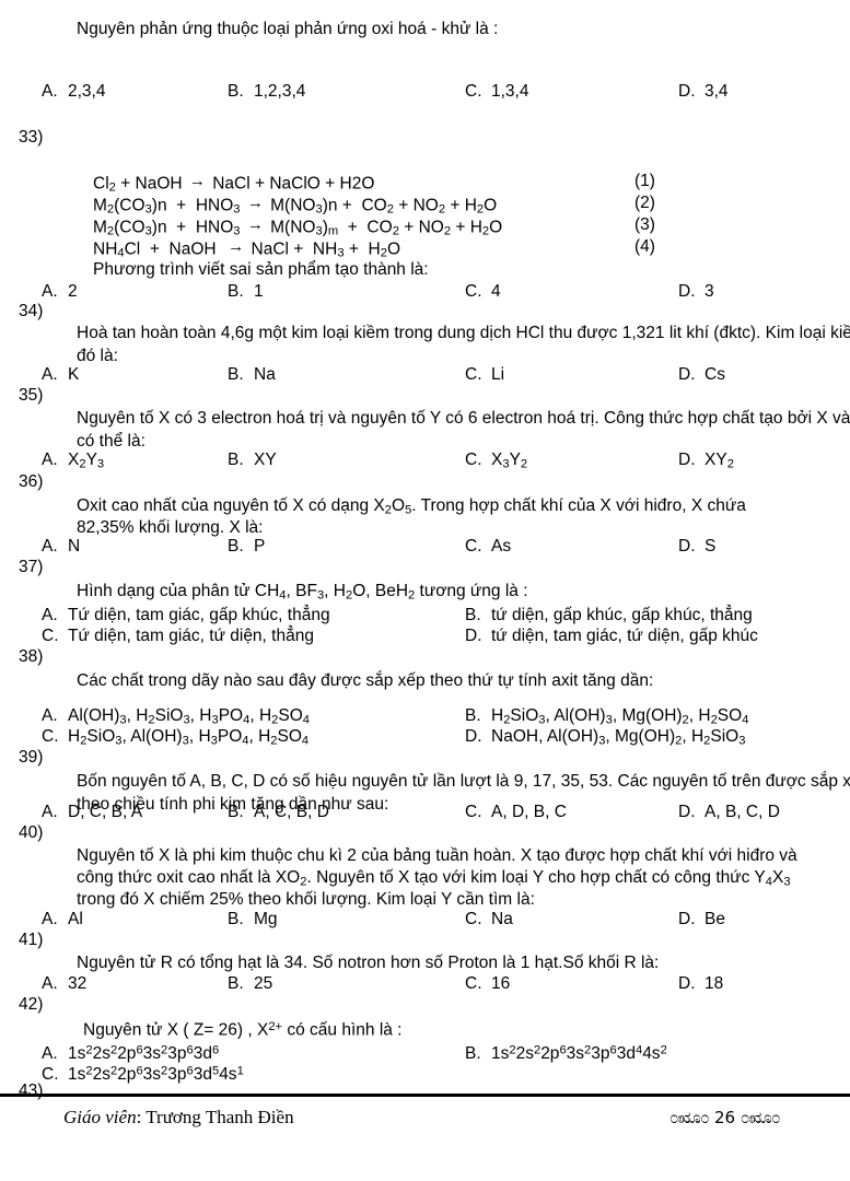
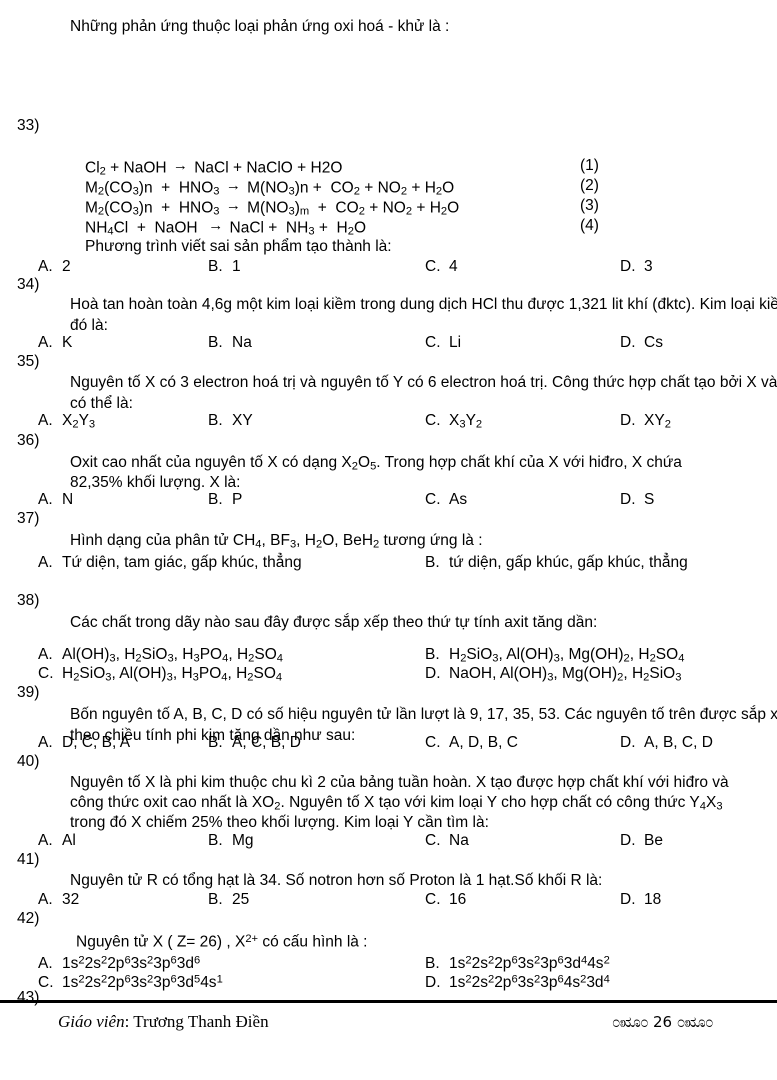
- Nguyên phản ứng thuộc loại phản ứng oxi hoá - khử là :
+ Những phản ứng thuộc loại phản ứng oxi hoá - khử là :
- A. 2,3,4
- B. 1,2,3,4
- C. 1,3,4
- D. 3,4
  33)
  Cl2 + NaOH → NaCl + NaClO + H2O
  (1)
  M2(CO3)n + HNO3 → M(NO3)n + CO2 + NO2 + H2O
  (2)
  M2(CO3)n + HNO3 → M(NO3)m + CO2 + NO2 + H2O
  (3)
  NH4Cl + NaOH → NaCl + NH3 + H2O
  (4)
  Phương trình viết sai sản phẩm tạo thành là:
  A. 2
  B. 1
  C. 4
  D. 3
  34)
  Hoà tan hoàn toàn 4,6g một kim loại kiềm trong dung dịch HCl thu được 1,321 lit khí (đktc). Kim loại kiề đó là:
  A. K
  B. Na
  C. Li
  D. Cs
  35)
  Nguyên tố X có 3 electron hoá trị và nguyên tố Y có 6 electron hoá trị. Công thức hợp chất tạo bởi X và có thể là:
  A. X2Y3
  B. XY
  C. X3Y2
  D. XY2
  36)
  Oxit cao nhất của nguyên tố X có dạng X2O5. Trong hợp chất khí của X với hiđro, X chứa
  82,35% khối lượng. X là:
  A. N
  B. P
  C. As
  D. S
  37)
  Hình dạng của phân tử CH4, BF3, H2O, BeH2 tương ứng là :
  A. Tứ diện, tam giác, gấp khúc, thẳng
  B. tứ diện, gấp khúc, gấp khúc, thẳng
- C. Tứ diện, tam giác, tứ diện, thẳng
- D. tứ diện, tam giác, tứ diện, gấp khúc
  38)
  Các chất trong dãy nào sau đây được sắp xếp theo thứ tự tính axit tăng dần:
  A. Al(OH)3, H2SiO3, H3PO4, H2SO4
  B. H2SiO3, Al(OH)3, Mg(OH)2, H2SO4
  C. H2SiO3, Al(OH)3, H3PO4, H2SO4
  D. NaOH, Al(OH)3, Mg(OH)2, H2SiO3
  39)
  Bốn nguyên tố A, B, C, D có số hiệu nguyên tử lần lượt là 9, 17, 35, 53. Các nguyên tố trên được sắp x theo chiều tính phi kim tăng dần như sau:
  A. D, C, B, A
  B. A, C, B, D
  C. A, D, B, C
  D. A, B, C, D
  40)
  Nguyên tố X là phi kim thuộc chu kì 2 của bảng tuần hoàn. X tạo được hợp chất khí với hiđro và
  công thức oxit cao nhất là XO2. Nguyên tố X tạo với kim loại Y cho hợp chất có công thức Y4X3
  trong đó X chiếm 25% theo khối lượng. Kim loại Y cần tìm là:
  A. Al
  B. Mg
  C. Na
  D. Be
  41)
  Nguyên tử R có tổng hạt là 34. Số notron hơn số Proton là 1 hạt.Số khối R là:
  A. 32
  B. 25
  C. 16
  D. 18
  42)
  Nguyên tử X ( Z= 26) , X2+ có cấu hình là :
  A. 1s22s22p63s23p63d6
  B. 1s22s22p63s23p63d44s2
  C. 1s22s22p63s23p63d54s1
+ D. 1s22s22p63s23p64s23d4
  43)
  Giáo viên: Trương Thanh Điền
  ೦ೠ೦ 26 ೦ೠ೦
